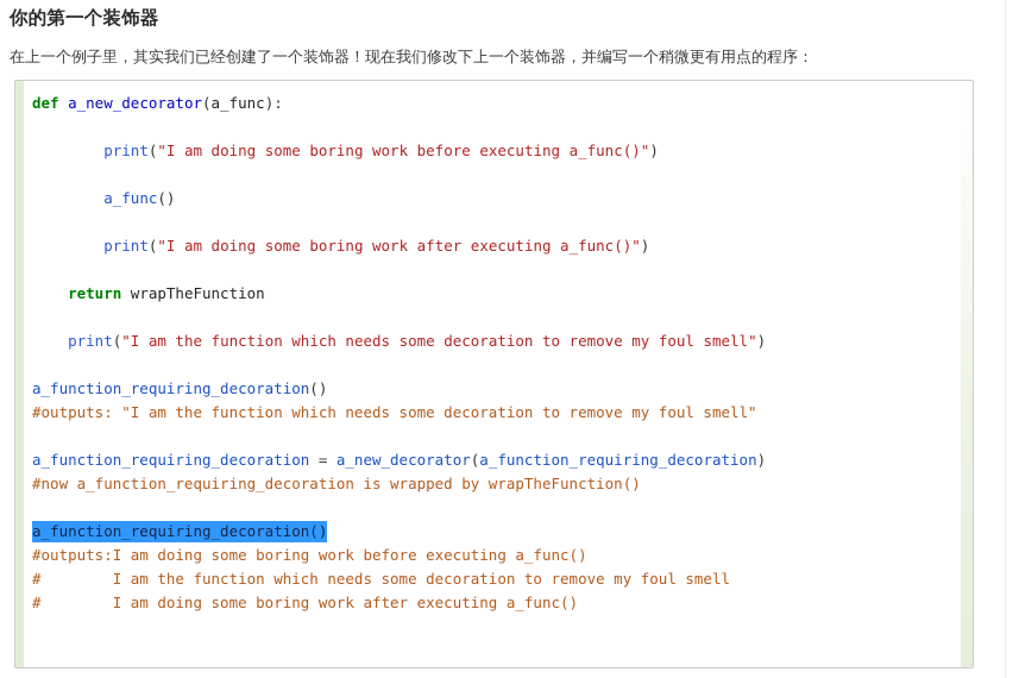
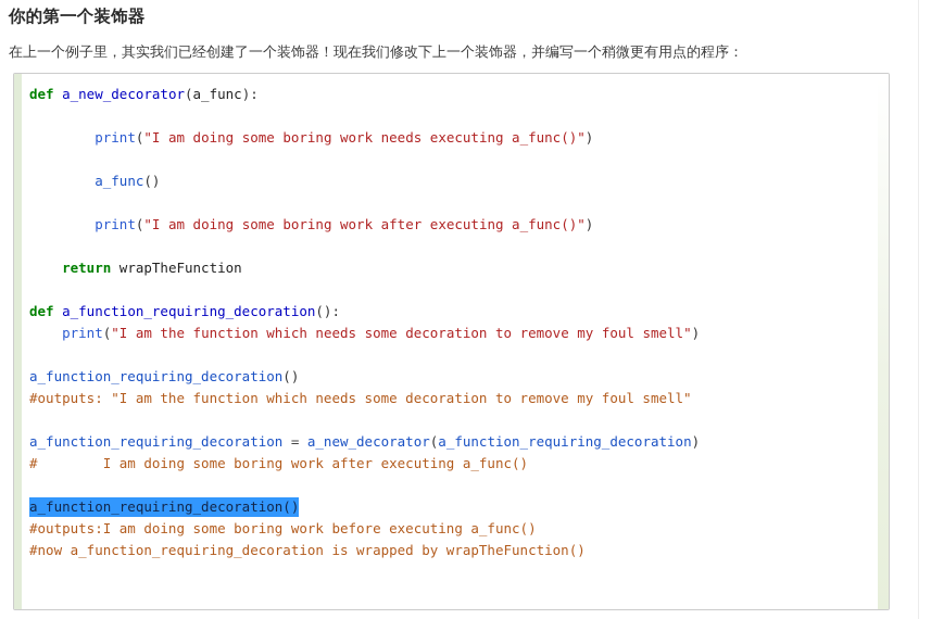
  你的第一个装饰器
  在上一个例子里，其实我们已经创建了一个装饰器！现在我们修改下上一个装饰器，并编写一个稍微更有用点的程序：
  def a_new_decorator(a_func):
- print("I am doing some boring work before executing a_func()")
+ print("I am doing some boring work needs executing a_func()")
  a_func()
  print("I am doing some boring work after executing a_func()")
  return wrapTheFunction
+ def a_function_requiring_decoration():
  print("I am the function which needs some decoration to remove my foul smell")
  a_function_requiring_decoration()
  #outputs: "I am the function which needs some decoration to remove my foul smell"
  a_function_requiring_decoration = a_new_decorator(a_function_requiring_decoration)
- #now a_function_requiring_decoration is wrapped by wrapTheFunction()
+ # I am doing some boring work after executing a_func()
  a_function_requiring_decoration()
  #outputs:I am doing some boring work before executing a_func()
- # I am the function which needs some decoration to remove my foul smell
- # I am doing some boring work after executing a_func()
+ #now a_function_requiring_decoration is wrapped by wrapTheFunction()
